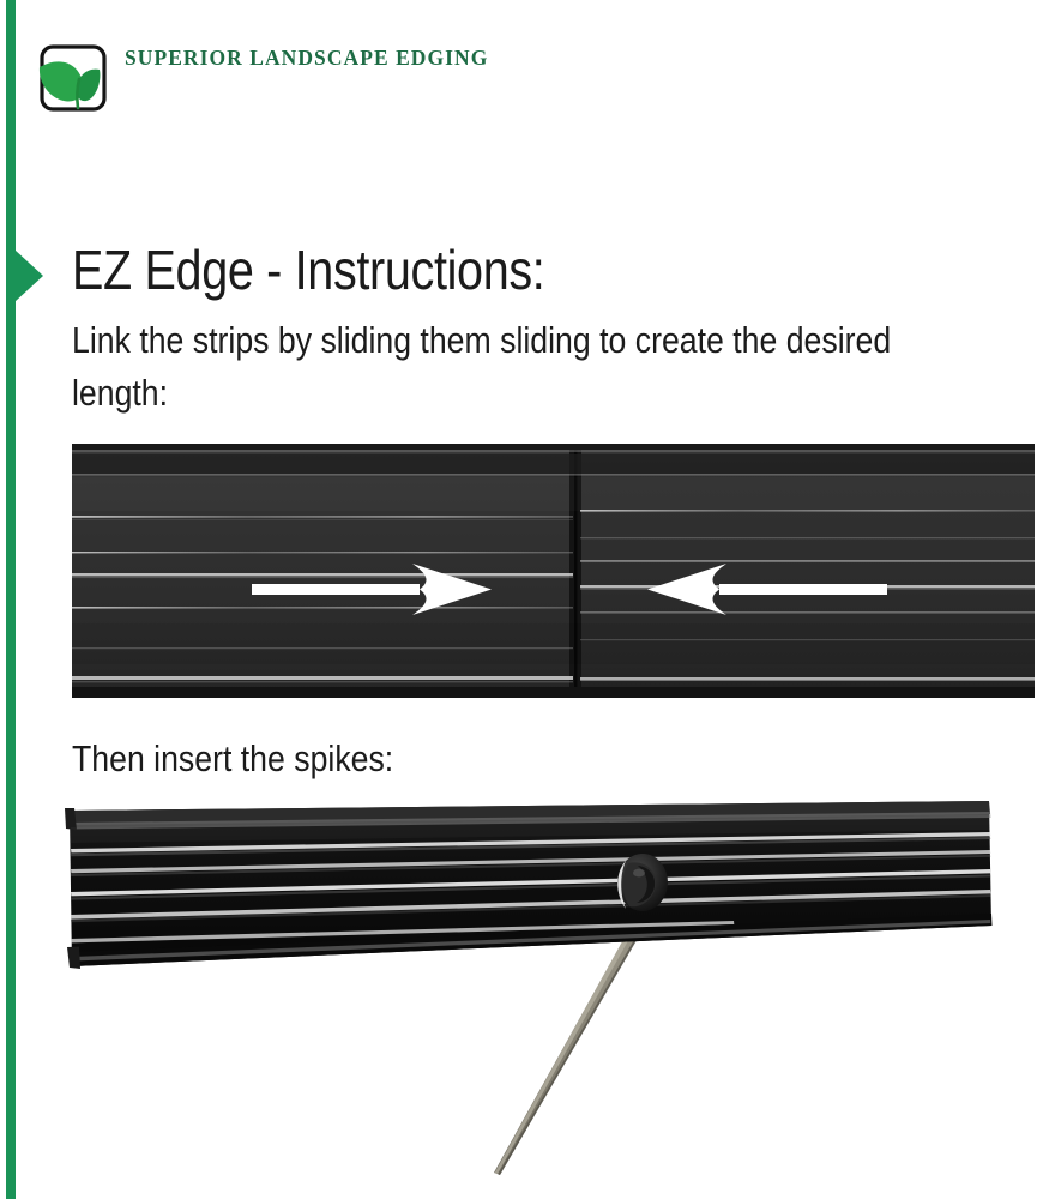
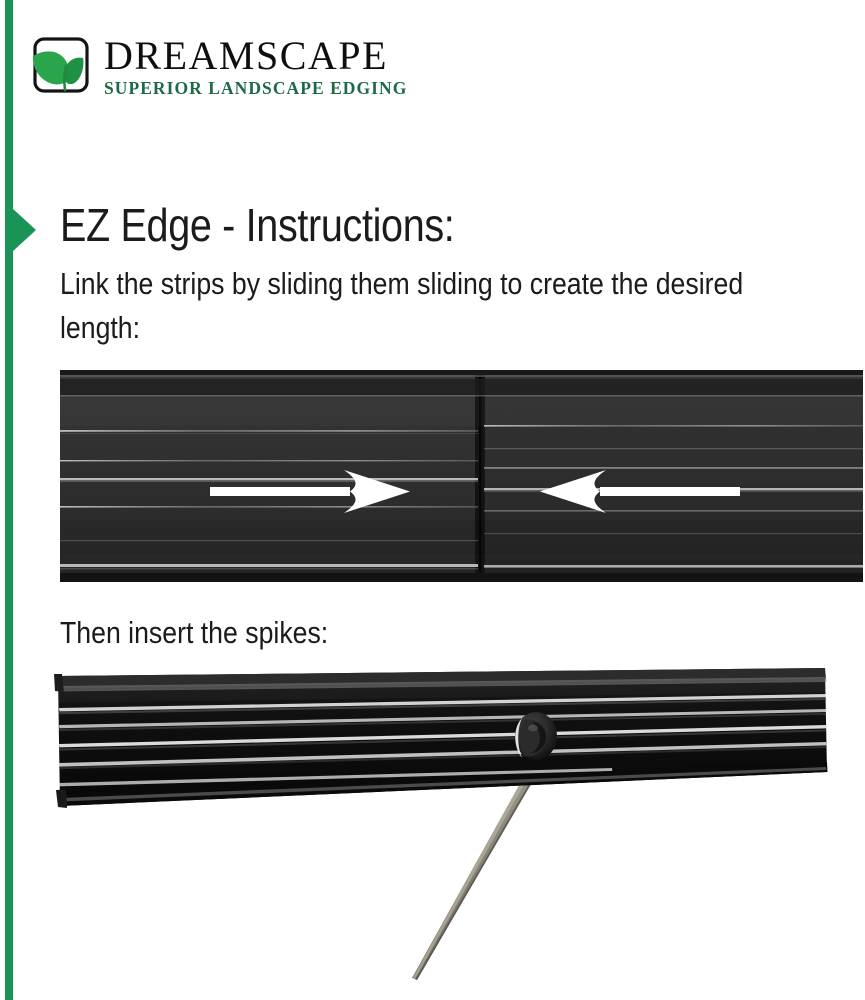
+ DREAMSCAPE
  SUPERIOR LANDSCAPE EDGING
  EZ Edge - Instructions:
  Link the strips by sliding them sliding to create the desired length:
  Then insert the spikes:
